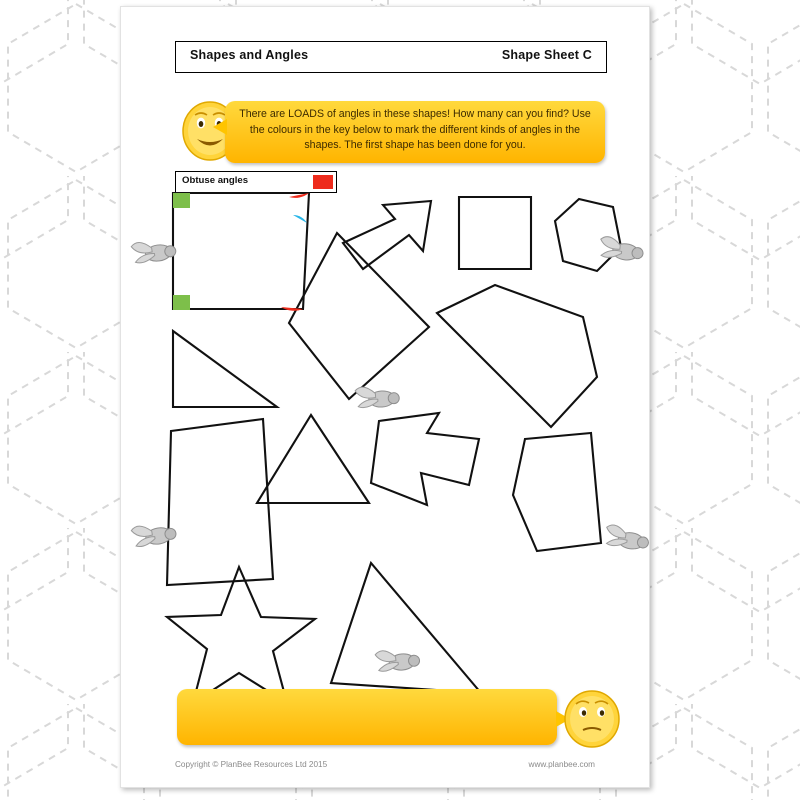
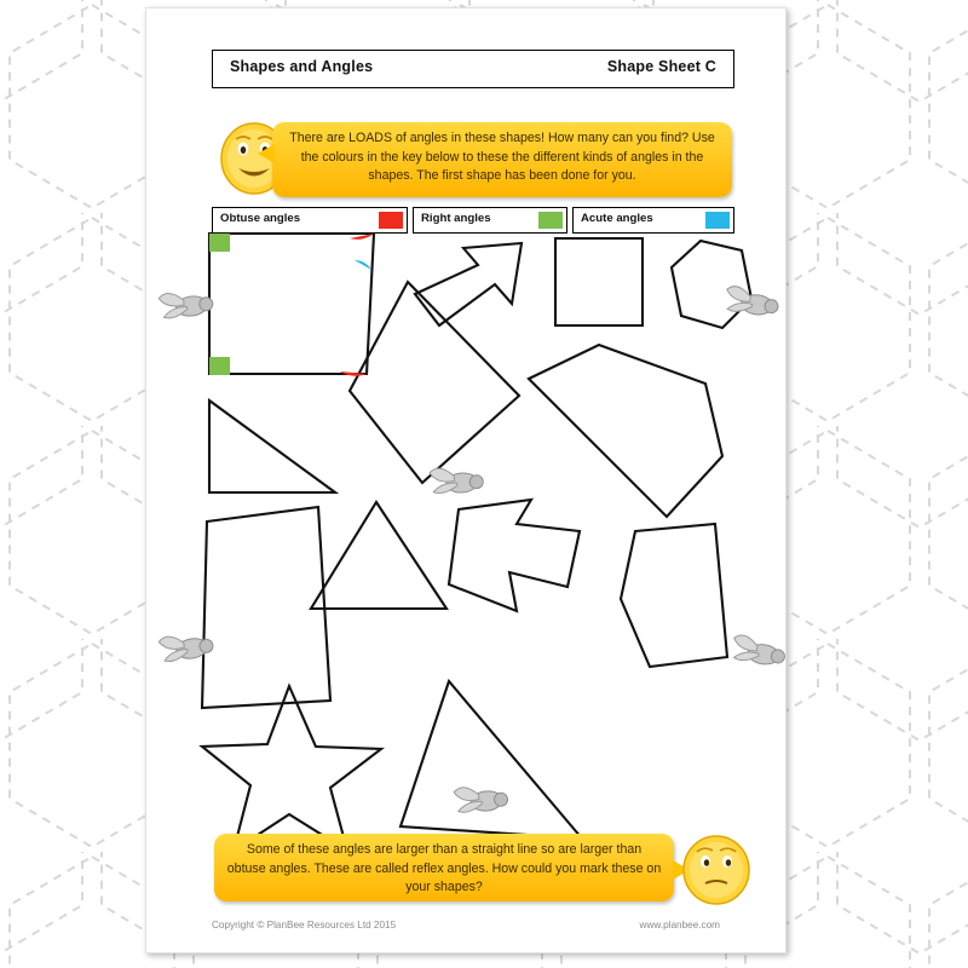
  Shapes and Angles
  Shape Sheet C
- There are LOADS of angles in these shapes! How many can you find? Use the colours in the key below to mark the different kinds of angles in the shapes. The first shape has been done for you.
+ There are LOADS of angles in these shapes! How many can you find? Use the colours in the key below to these the different kinds of angles in the shapes. The first shape has been done for you.
  Obtuse angles
+ Right angles
+ Acute angles
+ Some of these angles are larger than a straight line so are larger than obtuse angles. These are called reflex angles. How could you mark these on your shapes?
  Copyright © PlanBee Resources Ltd 2015
  www.planbee.com
